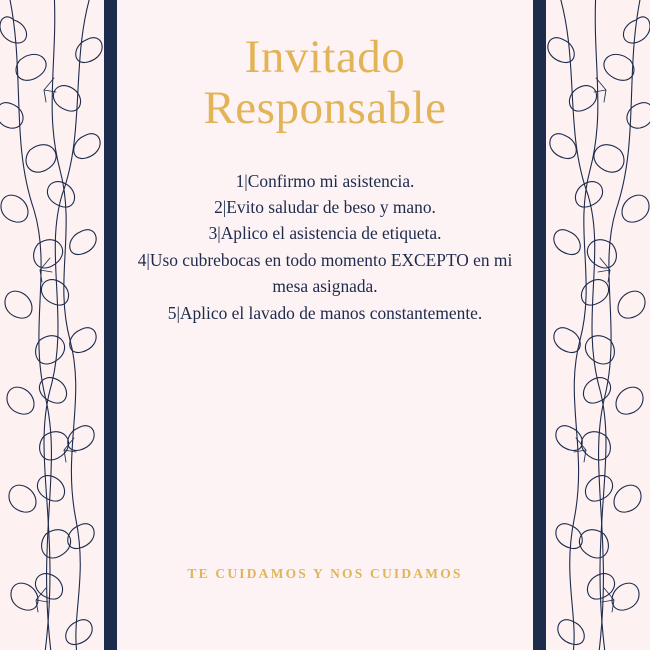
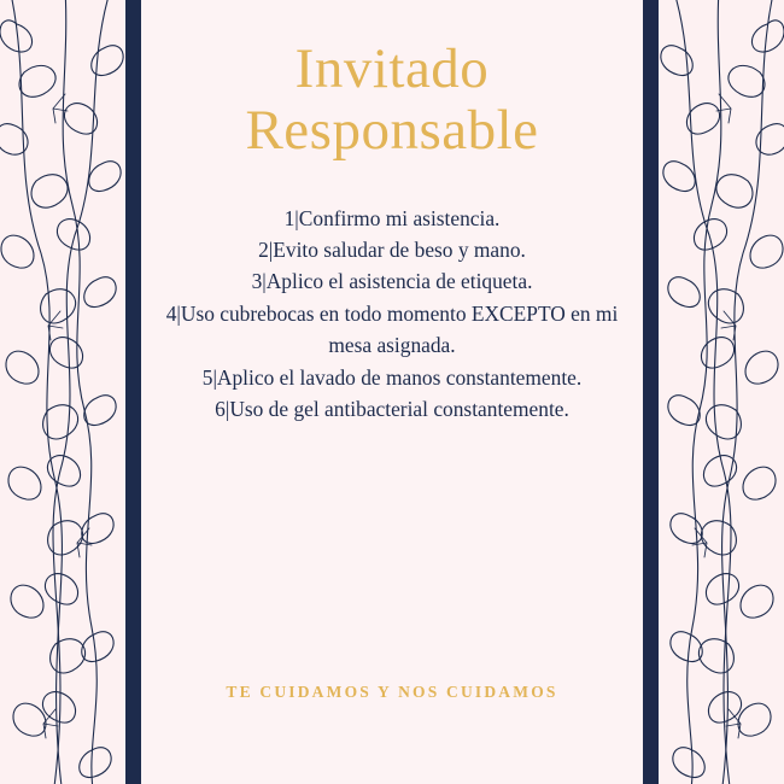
  Invitado
  Responsable
  1|Confirmo mi asistencia.
  2|Evito saludar de beso y mano.
  3|Aplico el asistencia de etiqueta.
  4|Uso cubrebocas en todo momento EXCEPTO en mi mesa asignada.
  5|Aplico el lavado de manos constantemente.
+ 6|Uso de gel antibacterial constantemente.
  TE CUIDAMOS Y NOS CUIDAMOS
